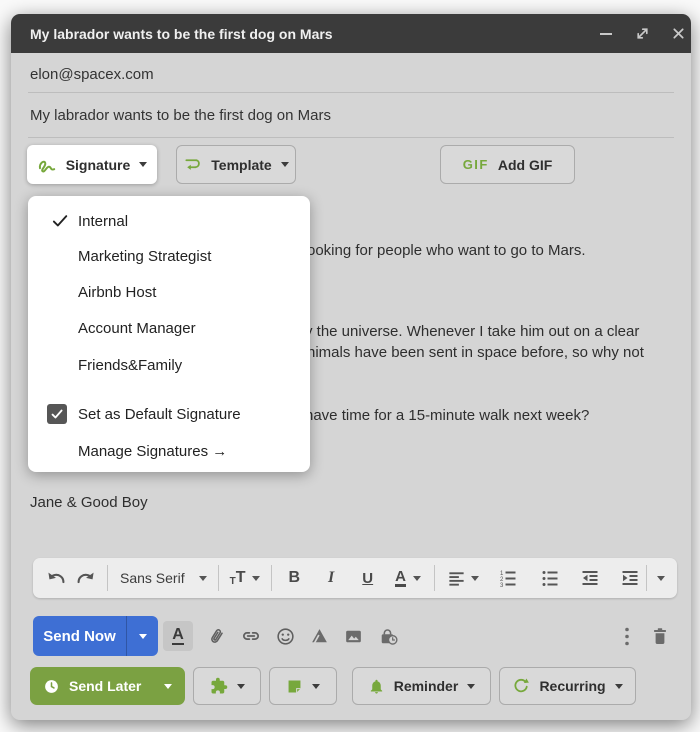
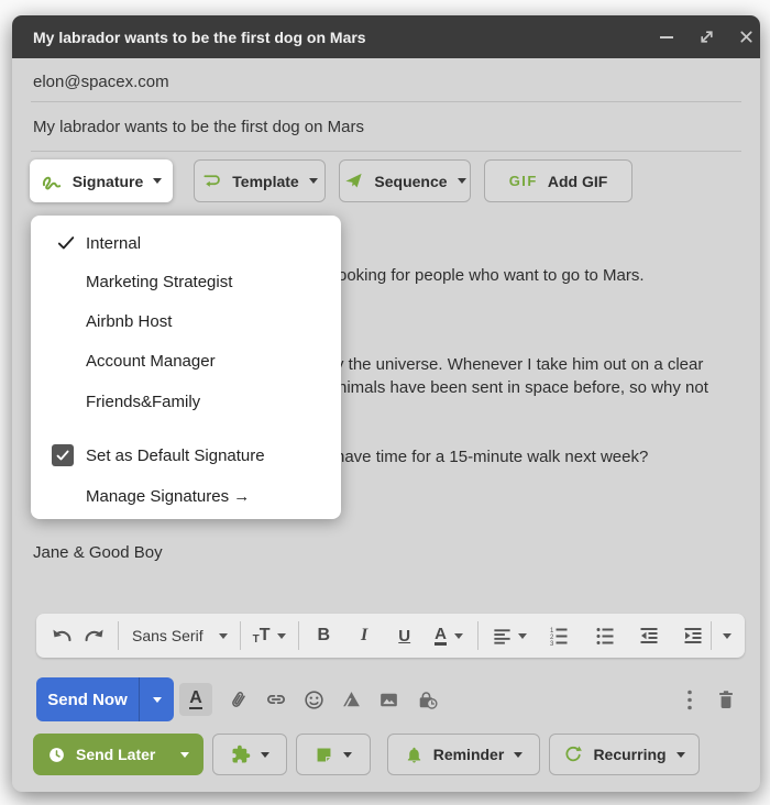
  My labrador wants to be the first dog on Mars
  elon@spacex.com
  My labrador wants to be the first dog on Mars
  Signature
  Template
+ Sequence
  GIF
  Add GIF
  ooking for people who want to go to Mars.
  the universe. Whenever I take him out on a clear
  nimals have been sent in space before, so why not
  ave time for a 15-minute walk next week?
  Jane & Good Boy
  Internal
  Marketing Strategist
  Airbnb Host
  Account Manager
  Friends&Family
  Set as Default Signature
  Manage Signatures →
  Sans Serif
  T
  T
  B
  I
  U
  A
  Send Now
  A
  Send Later
  Reminder
  Recurring
